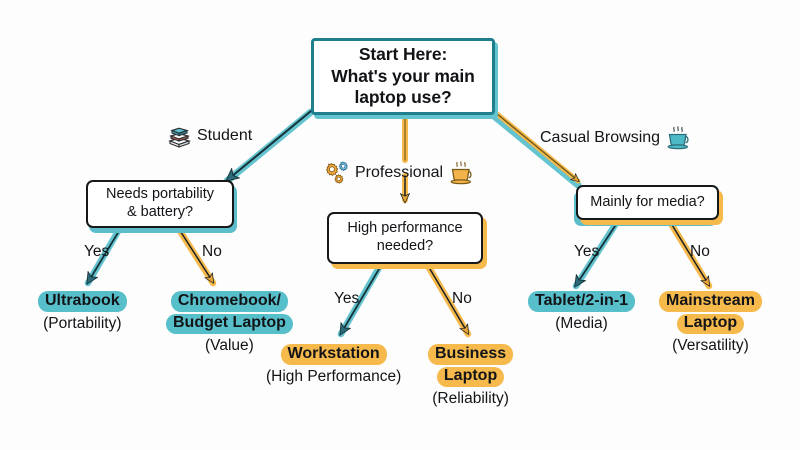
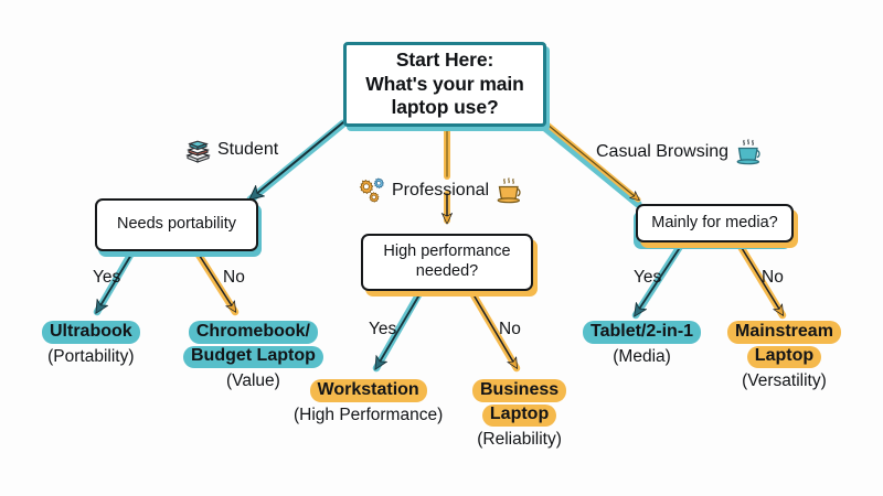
  Start Here:
  What's your main
  laptop use?
  Needs portability
- & battery?
  High performance
  needed?
  Mainly for media?
  Student
  Professional
  Casual Browsing
  Yes
  No
  Yes
  No
  Yes
  No
  Ultrabook
  (Portability)
  Chromebook/
  Budget Laptop
  (Value)
  Workstation
  (High Performance)
  Business
  Laptop
  (Reliability)
  Tablet/2-in-1
  (Media)
  Mainstream
  Laptop
  (Versatility)
